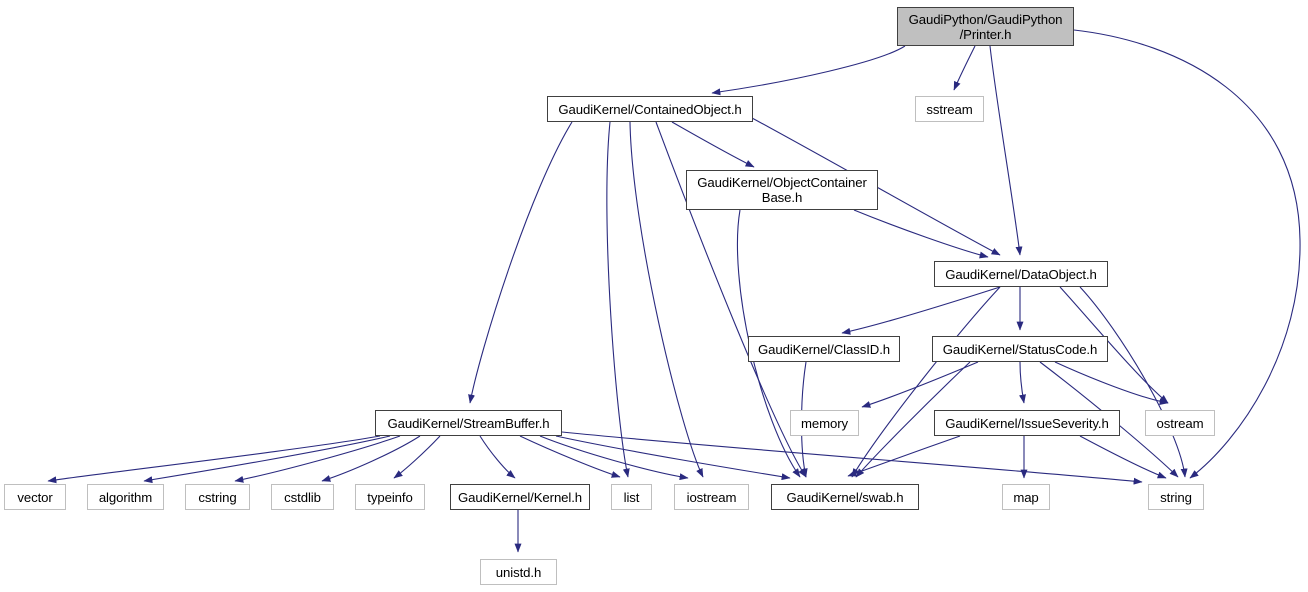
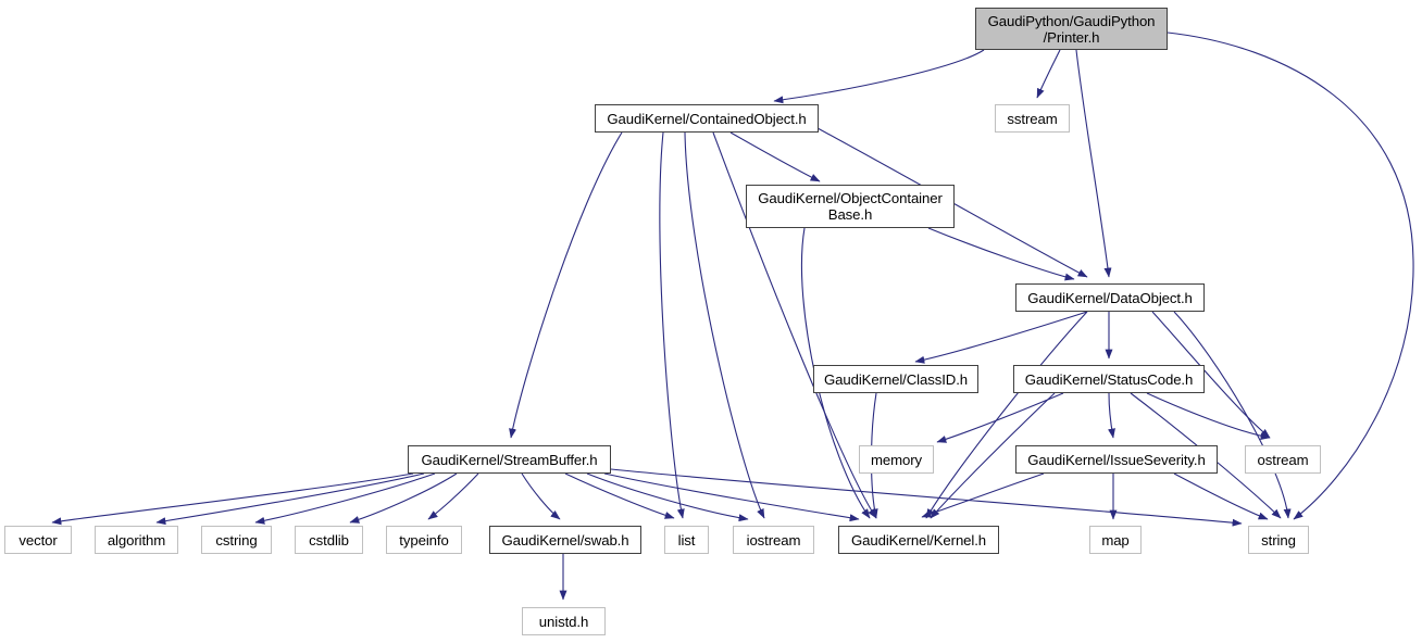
  GaudiPython/GaudiPython
  /Printer.h
  GaudiKernel/ContainedObject.h
  sstream
  GaudiKernel/ObjectContainer
  Base.h
  GaudiKernel/DataObject.h
  GaudiKernel/ClassID.h
  GaudiKernel/StatusCode.h
  GaudiKernel/StreamBuffer.h
  memory
  GaudiKernel/IssueSeverity.h
  ostream
  vector
  algorithm
  cstring
  cstdlib
  typeinfo
- GaudiKernel/Kernel.h
+ GaudiKernel/swab.h
  list
  iostream
- GaudiKernel/swab.h
+ GaudiKernel/Kernel.h
  map
  string
  unistd.h
